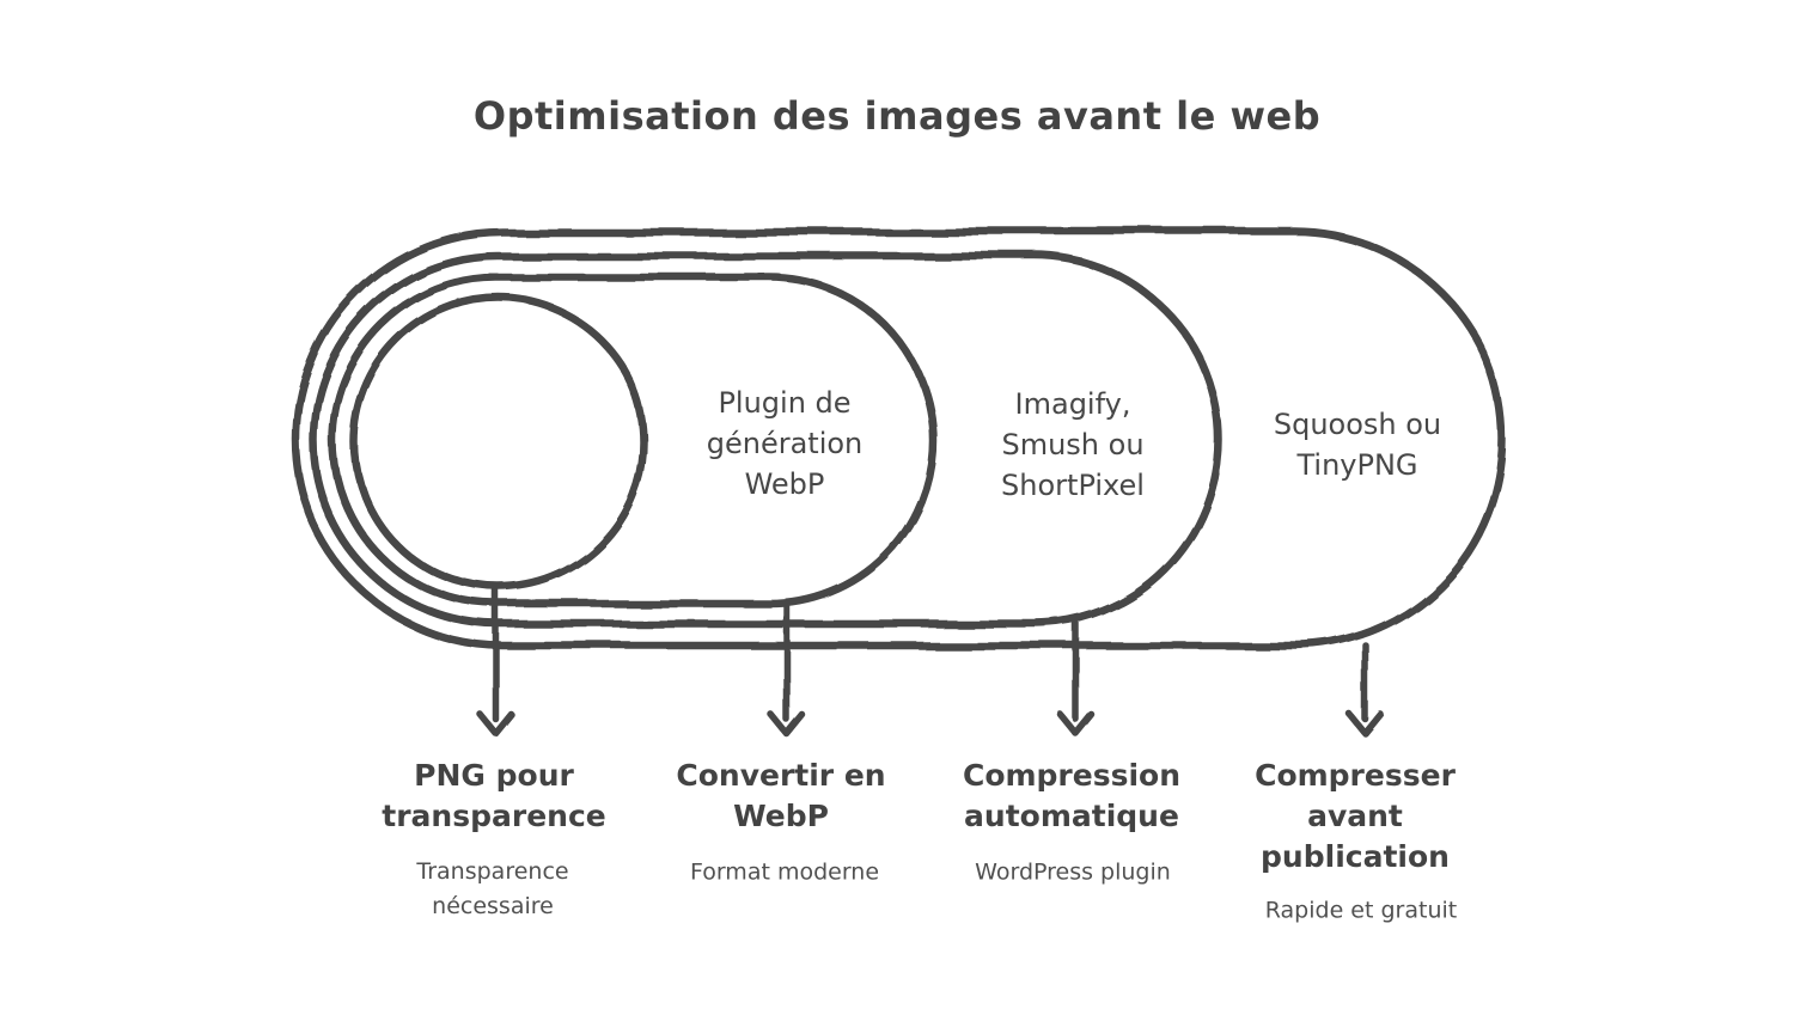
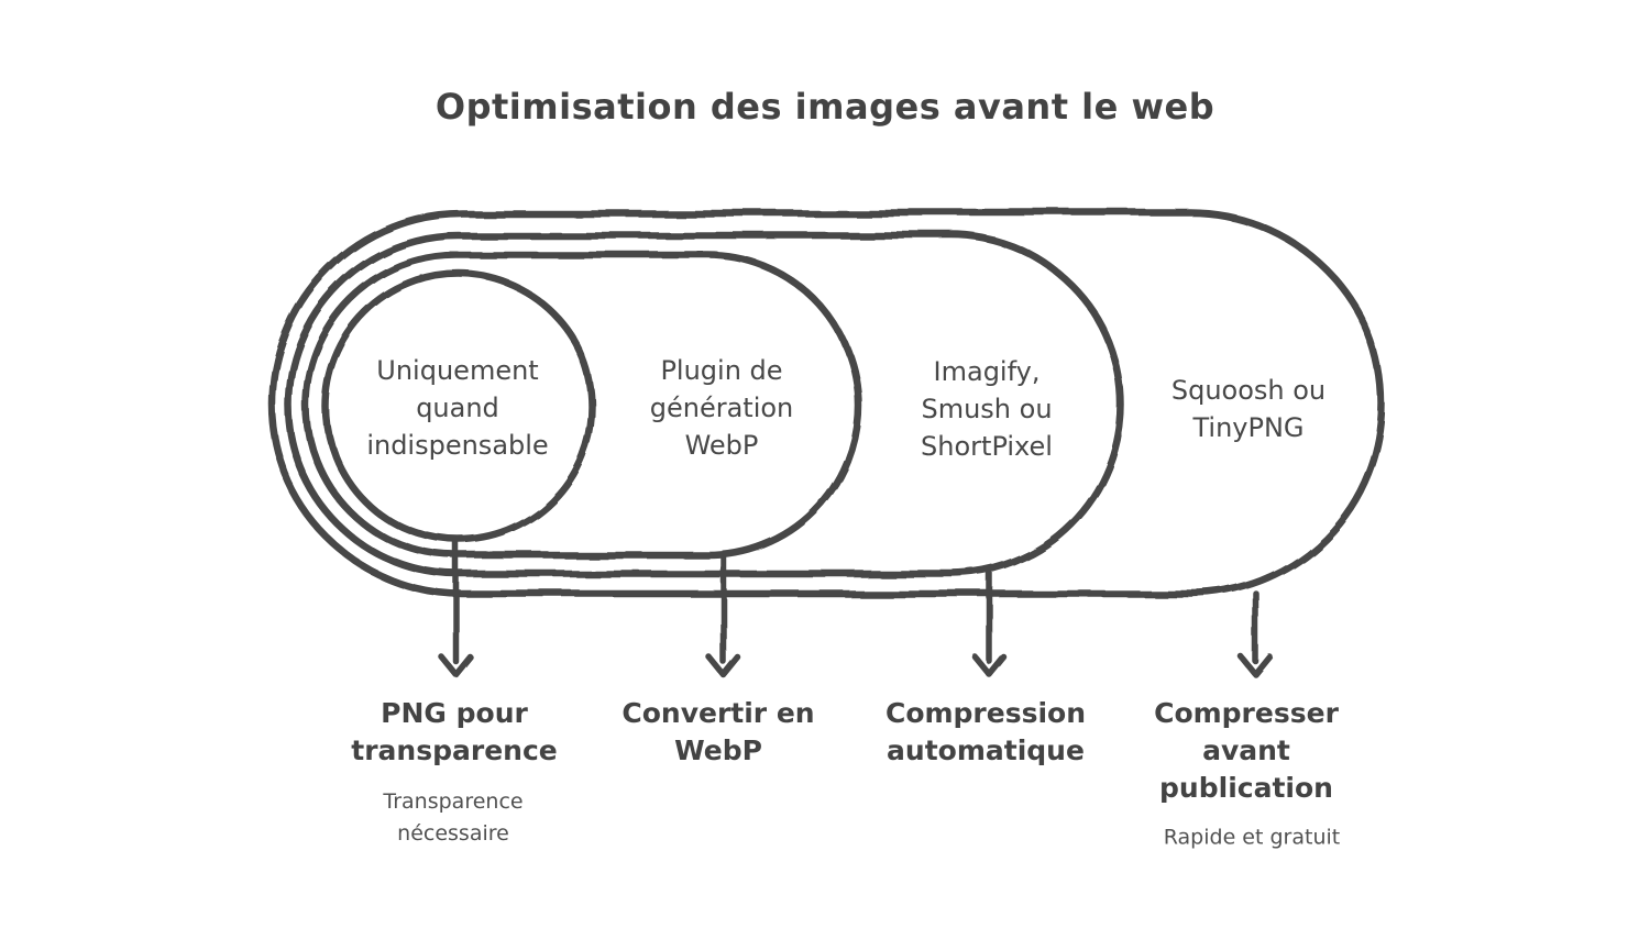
  Optimisation des images avant le web
+ Uniquement
+ quand
+ indispensable
  Plugin de
  génération
  WebP
  Imagify,
  Smush ou
  ShortPixel
  Squoosh ou
  TinyPNG
  PNG pour
  transparence
  Convertir en
  WebP
  Compression
  automatique
  Compresser
  avant
  publication
  Transparence
  nécessaire
- Format moderne
- WordPress plugin
  Rapide et gratuit
